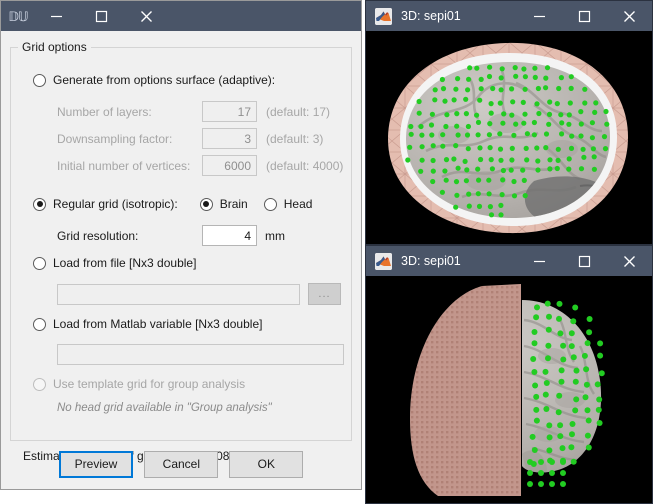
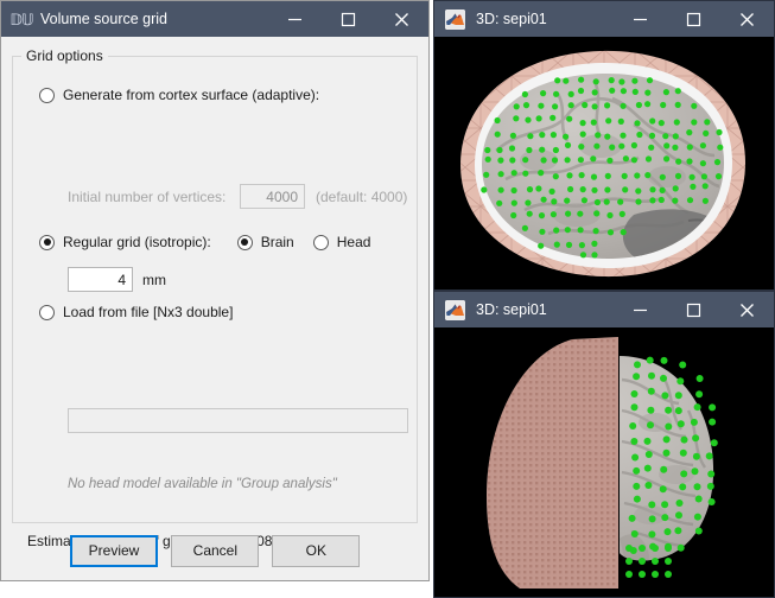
  𝔻𝕌
+ Volume source grid
  Grid options
- Generate from options surface (adaptive):
+ Generate from cortex surface (adaptive):
- Number of layers:
- 17
- (default: 17)
- Downsampling factor:
- 3
- (default: 3)
  Initial number of vertices:
- 6000
+ 4000
  (default: 4000)
  Regular grid (isotropic):
  Brain
  Head
- Grid resolution:
  4
  mm
  Load from file [Nx3 double]
- ...
- Load from Matlab variable [Nx3 double]
- Use template grid for group analysis
- No head grid available in "Group analysis"
+ No head model available in "Group analysis"
  Preview
  Cancel
  OK
  3D: sepi01
  3D: sepi01
